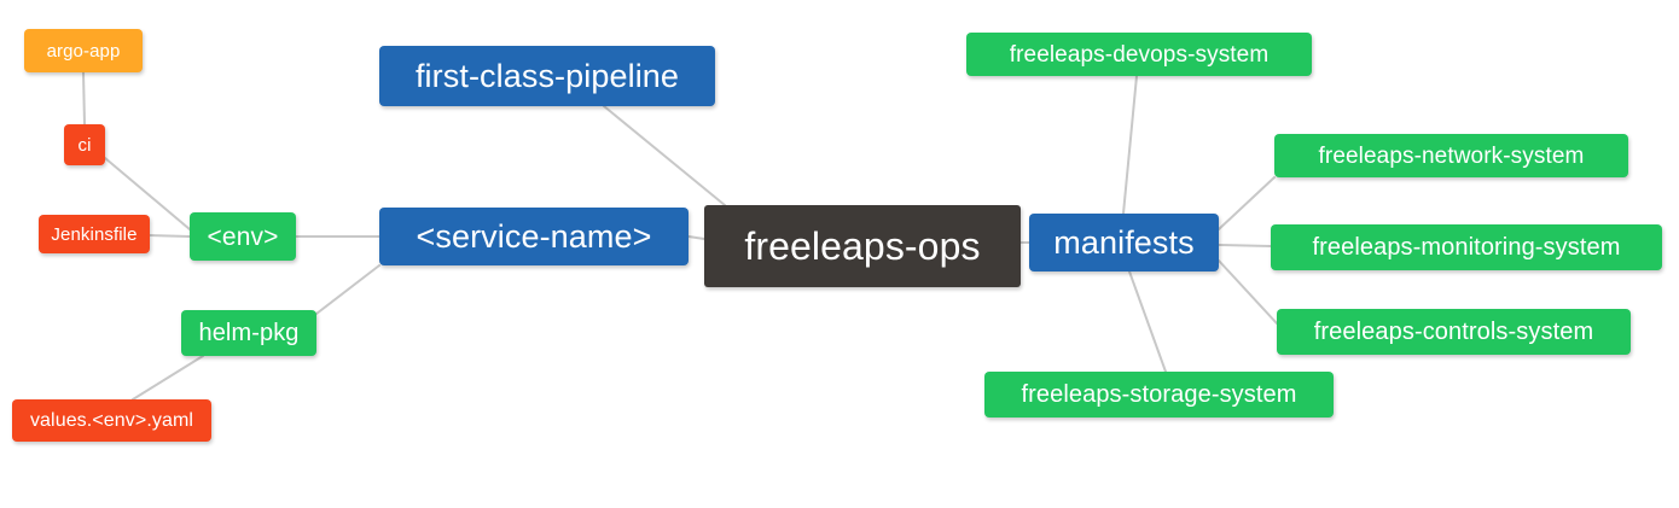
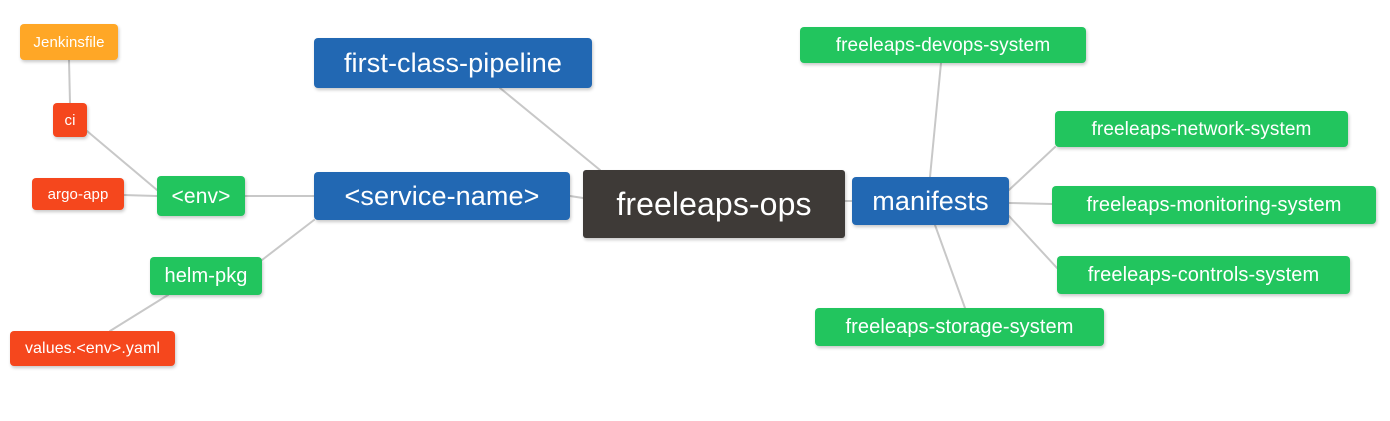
- argo-app
+ Jenkinsfile
  ci
- Jenkinsfile
+ argo-app
  <env>
  helm-pkg
  values.<env>.yaml
  first-class-pipeline
  <service-name>
  freeleaps-ops
  manifests
  freeleaps-devops-system
  freeleaps-network-system
  freeleaps-monitoring-system
  freeleaps-controls-system
  freeleaps-storage-system
